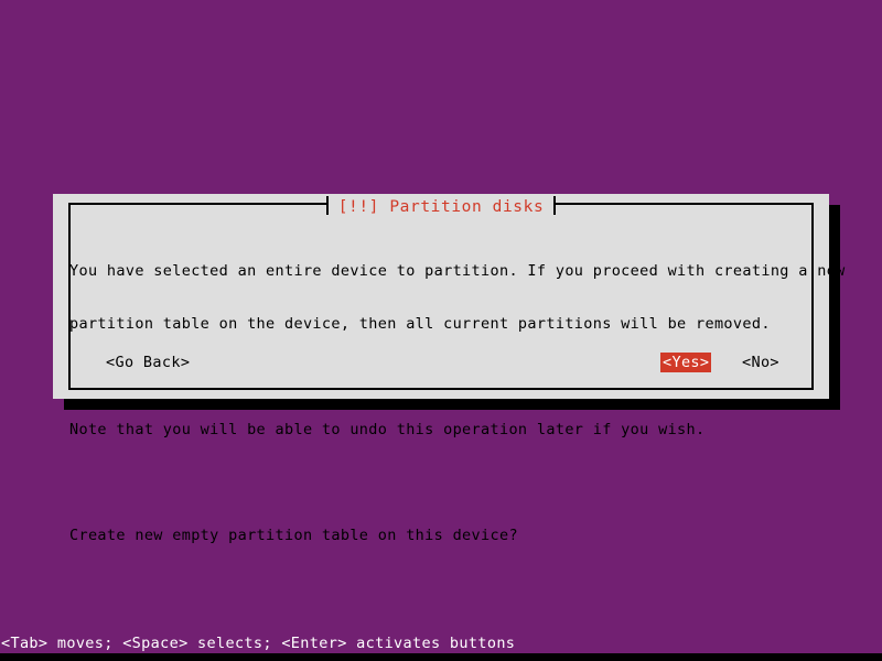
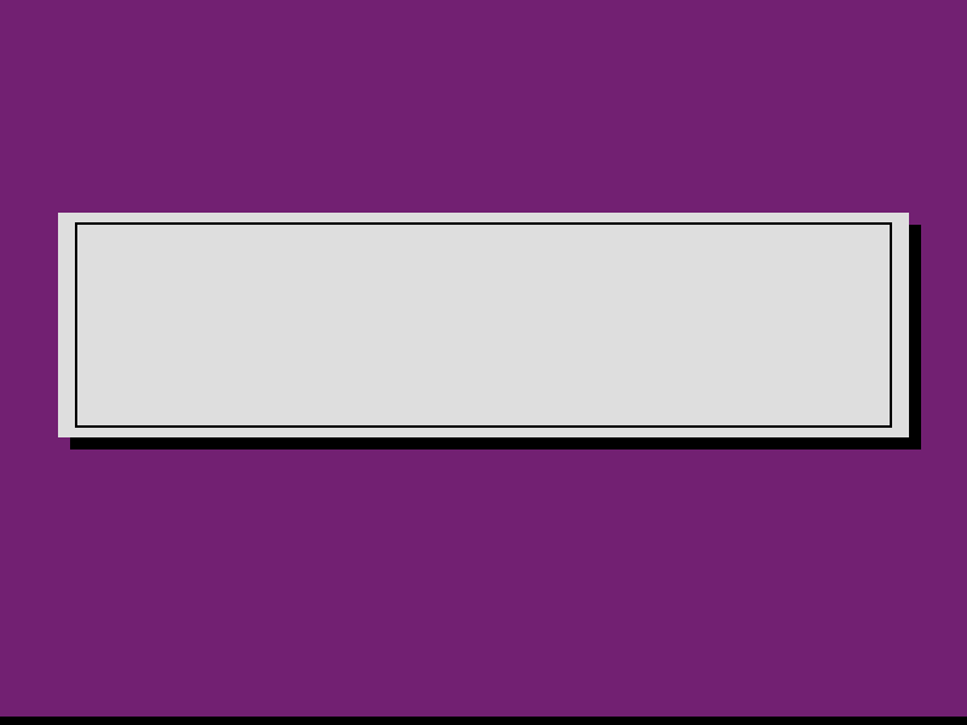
- [!!] Partition disks
- You have selected an entire device to partition. If you proceed with creating a new
- partition table on the device, then all current partitions will be removed.
- Note that you will be able to undo this operation later if you wish.
- Create new empty partition table on this device?
- <Go Back>
- <Yes>
- <No>
- <Tab> moves; <Space> selects; <Enter> activates buttons
